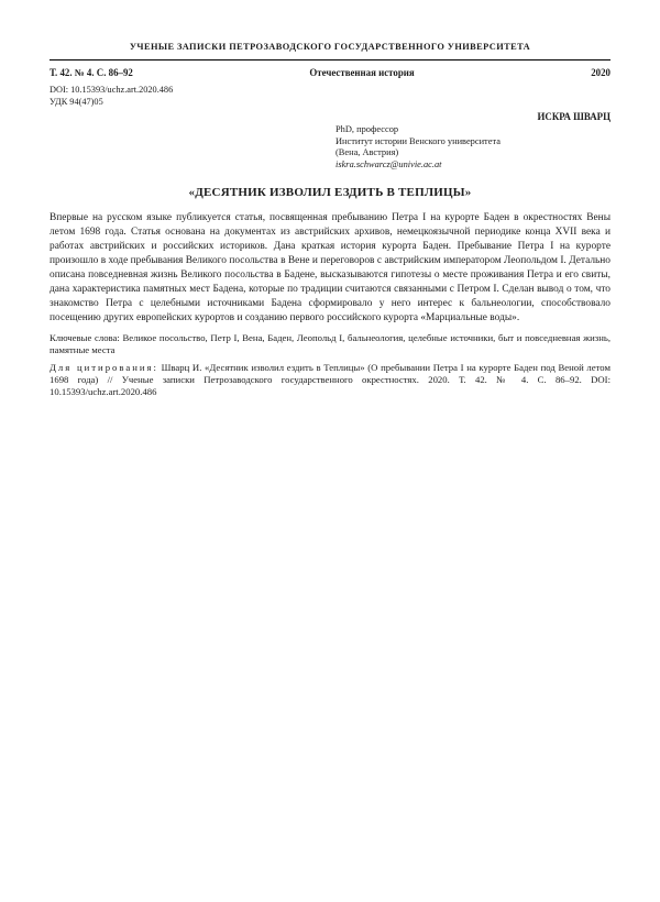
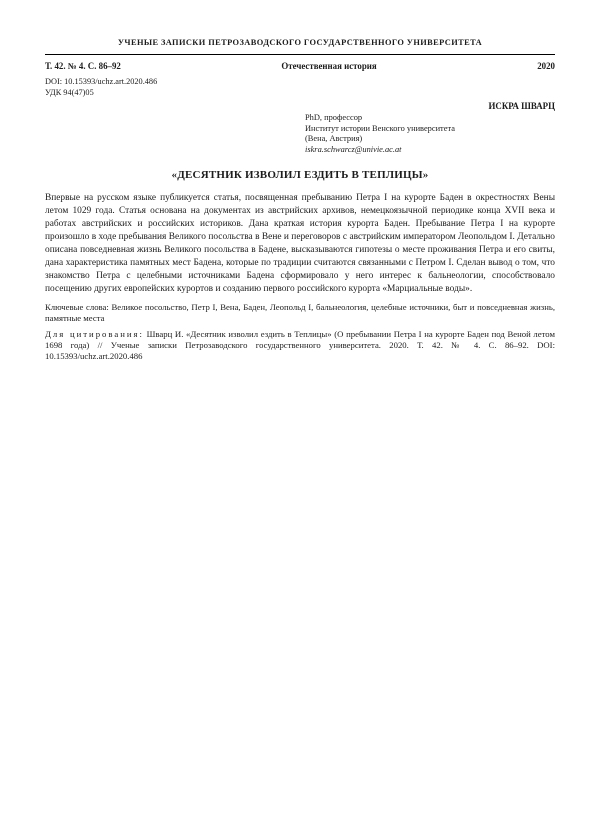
  УЧЕНЫЕ ЗАПИСКИ ПЕТРОЗАВОДСКОГО ГОСУДАРСТВЕННОГО УНИВЕРСИТЕТА
  Т. 42. № 4. С. 86–92
  Отечественная история
  2020
  DOI: 10.15393/uchz.art.2020.486
  УДК 94(47)05
  ИСКРА ШВАРЦ
  PhD, профессор
  Институт истории Венского университета
  (Вена, Австрия)
  iskra.schwarcz@univie.ac.at
  «ДЕСЯТНИК ИЗВОЛИЛ ЕЗДИТЬ В ТЕПЛИЦЫ»
- Впервые на русском языке публикуется статья, посвященная пребыванию Петра I на курорте Баден в окрестностях Вены летом 1698 года. Статья основана на документах из австрийских архивов, немецкоязычной периодике конца XVII века и работах австрийских и российских историков. Дана краткая история курорта Баден. Пребывание Петра I на курорте произошло в ходе пребывания Великого посольства в Вене и переговоров с австрийским императором Леопольдом I. Детально описана повседневная жизнь Великого посольства в Бадене, высказываются гипотезы о месте проживания Петра и его свиты, дана характеристика памятных мест Бадена, которые по традиции считаются связанными с Петром I. Сделан вывод о том, что знакомство Петра с целебными источниками Бадена сформировало у него интерес к бальнеологии, способствовало посещению других европейских курортов и созданию первого российского курорта «Марциальные воды».
+ Впервые на русском языке публикуется статья, посвященная пребыванию Петра I на курорте Баден в окрестностях Вены летом 1029 года. Статья основана на документах из австрийских архивов, немецкоязычной периодике конца XVII века и работах австрийских и российских историков. Дана краткая история курорта Баден. Пребывание Петра I на курорте произошло в ходе пребывания Великого посольства в Вене и переговоров с австрийским императором Леопольдом I. Детально описана повседневная жизнь Великого посольства в Бадене, высказываются гипотезы о месте проживания Петра и его свиты, дана характеристика памятных мест Бадена, которые по традиции считаются связанными с Петром I. Сделан вывод о том, что знакомство Петра с целебными источниками Бадена сформировало у него интерес к бальнеологии, способствовало посещению других европейских курортов и созданию первого российского курорта «Марциальные воды».
  Ключевые слова: Великое посольство, Петр I, Вена, Баден, Леопольд I, бальнеология, целебные источники, быт и повседневная жизнь, памятные места
- Для цитирования: Шварц И. «Десятник изволил ездить в Теплицы» (О пребывании Петра I на курорте Баден под Веной летом 1698 года) // Ученые записки Петрозаводского государственного окрестностях. 2020. Т. 42. № 4. С. 86–92. DOI: 10.15393/uchz.art.2020.486
+ Для цитирования: Шварц И. «Десятник изволил ездить в Теплицы» (О пребывании Петра I на курорте Баден под Веной летом 1698 года) // Ученые записки Петрозаводского государственного университета. 2020. Т. 42. № 4. С. 86–92. DOI: 10.15393/uchz.art.2020.486
